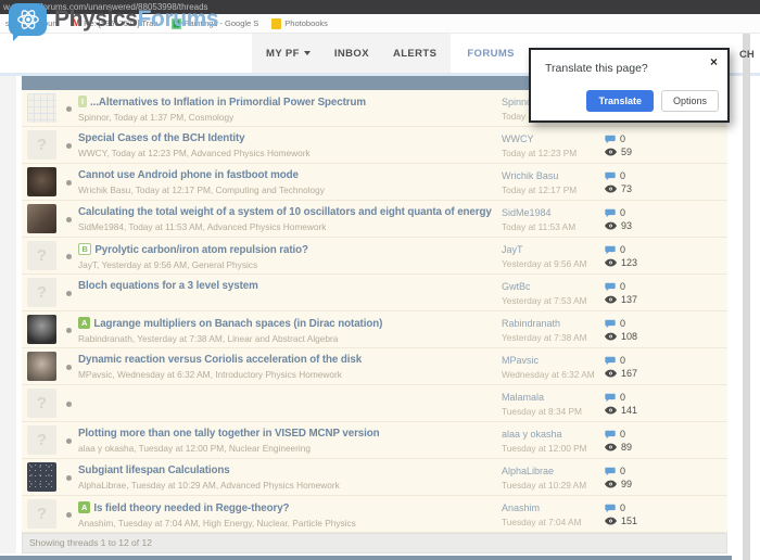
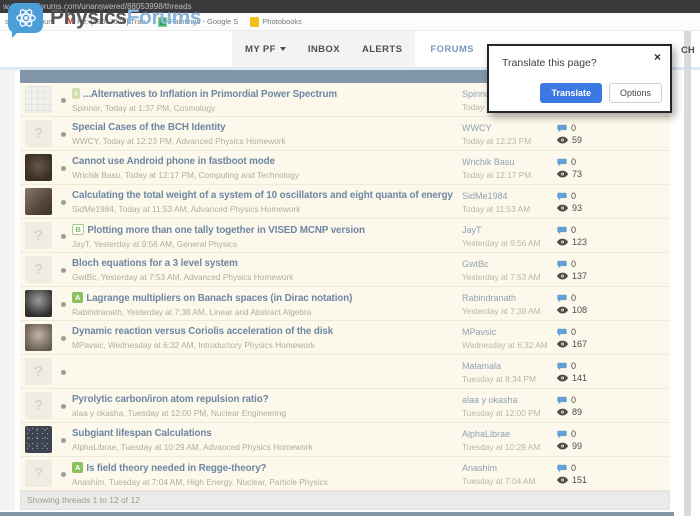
  wrums.com/unanswered/88053998/threads
  M
  Re: [#3517579] Tran
  Paintings - Google S
  Photobooks
  PhysicsForums
  MY PF
  INBOX
  ALERTS
  FORUMS
  CH
  I ...Alternatives to Inflation in Primordial Power Spectrum
  Spinnor, Today at 1:37 PM, Cosmology
  Spinn
  Special Cases of the BCH Identity
  WWCY, Today at 12:23 PM, Advanced Physics Homework
  WWCY
  Today at 12:23 PM
  0
  59
  Cannot use Android phone in fastboot mode
  Wrichik Basu, Today at 12:17 PM, Computing and Technology
  Wrichik Basu
  Today at 12:17 PM
  0
  73
  Calculating the total weight of a system of 10 oscillators and eight quanta of energy
  SidMe1984, Today at 11:53 AM, Advanced Physics Homework
  SidMe1984
  Today at 11:53 AM
  0
  93
- B Pyrolytic carbon/iron atom repulsion ratio?
+ B Plotting more than one tally together in VISED MCNP version
  JayT, Yesterday at 9:56 AM, General Physics
  JayT
  Yesterday at 9:56 AM
  0
  123
  Bloch equations for a 3 level system
+ GwtBc, Yesterday at 7:53 AM, Advanced Physics Homework
  GwtBc
  Yesterday at 7:53 AM
  0
  137
  A Lagrange multipliers on Banach spaces (in Dirac notation)
  Rabindranath, Yesterday at 7:38 AM, Linear and Abstract Algebra
  Rabindranath
  Yesterday at 7:38 AM
  0
  108
  Dynamic reaction versus Coriolis acceleration of the disk
  MPavsic, Wednesday at 6:32 AM, Introductory Physics Homework
  MPavsic
  Wednesday at 6:32 AM
  0
  167
  Malamala
  Tuesday at 8:34 PM
  0
  141
- Plotting more than one tally together in VISED MCNP version
+ Pyrolytic carbon/iron atom repulsion ratio?
  alaa y okasha, Tuesday at 12:00 PM, Nuclear Engineering
  alaa y okasha
  Tuesday at 12:00 PM
  0
  89
  Subgiant lifespan Calculations
  AlphaLibrae, Tuesday at 10:29 AM, Advanced Physics Homework
  AlphaLibrae
  Tuesday at 10:29 AM
  0
  99
  A Is field theory needed in Regge-theory?
  Anashim, Tuesday at 7:04 AM, High Energy, Nuclear, Particle Physics
  Anashim
  Tuesday at 7:04 AM
  0
  151
  Showing threads 1 to 12 of 12
  Translate this page?
  ×
  Translate
  Options
